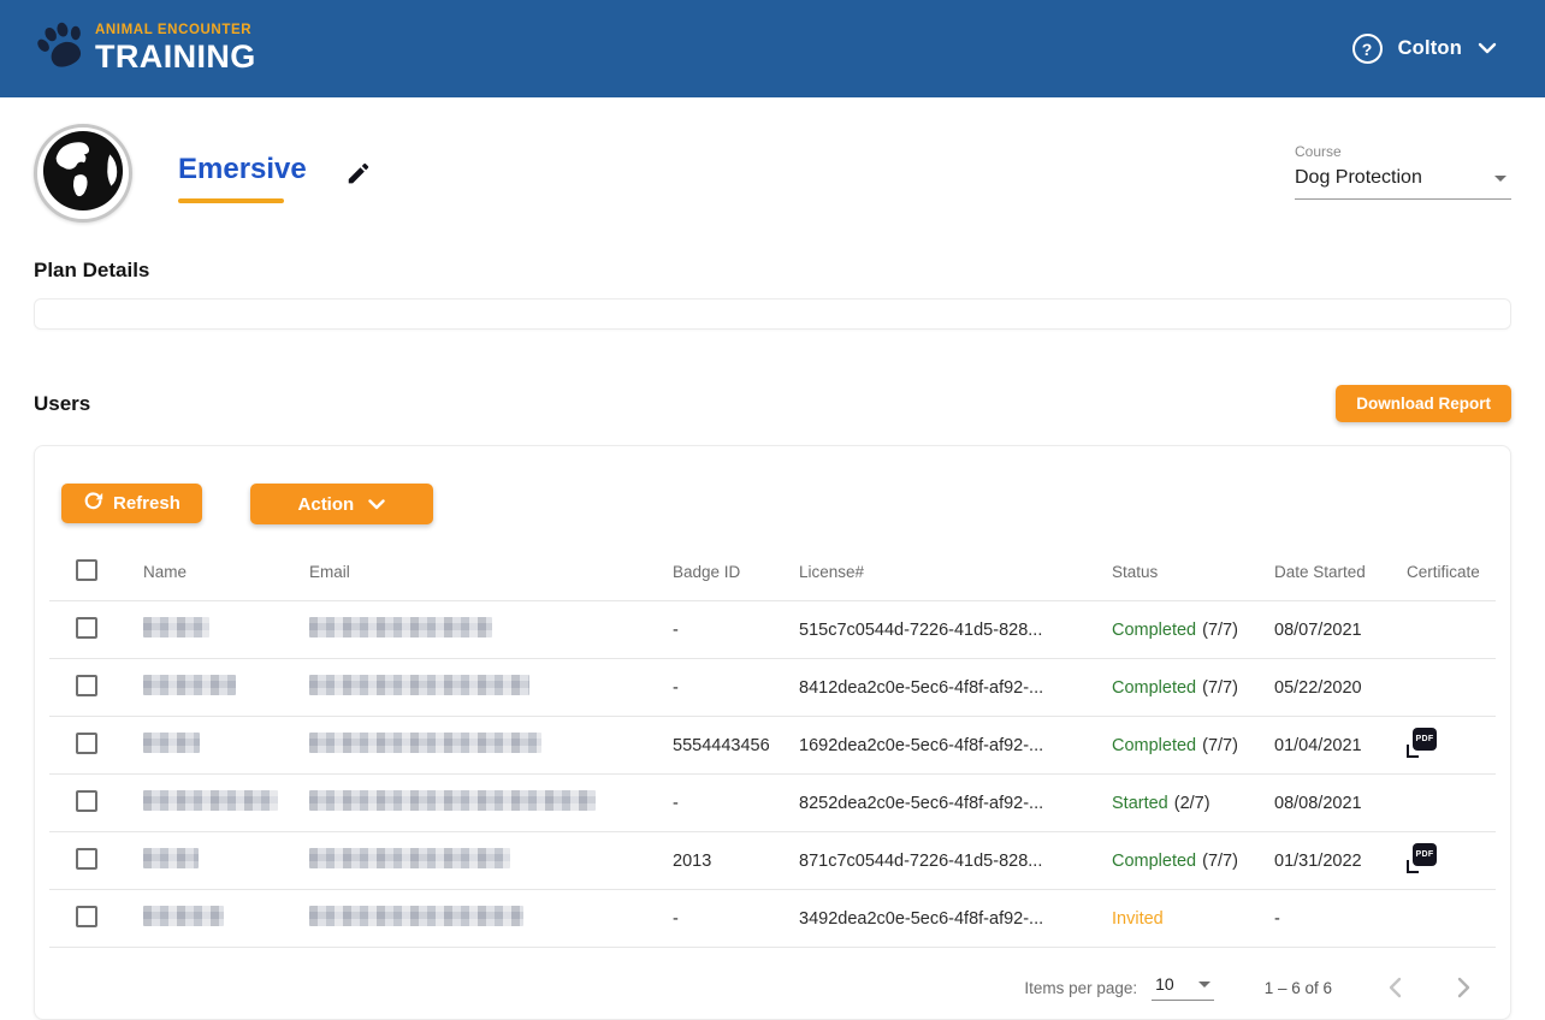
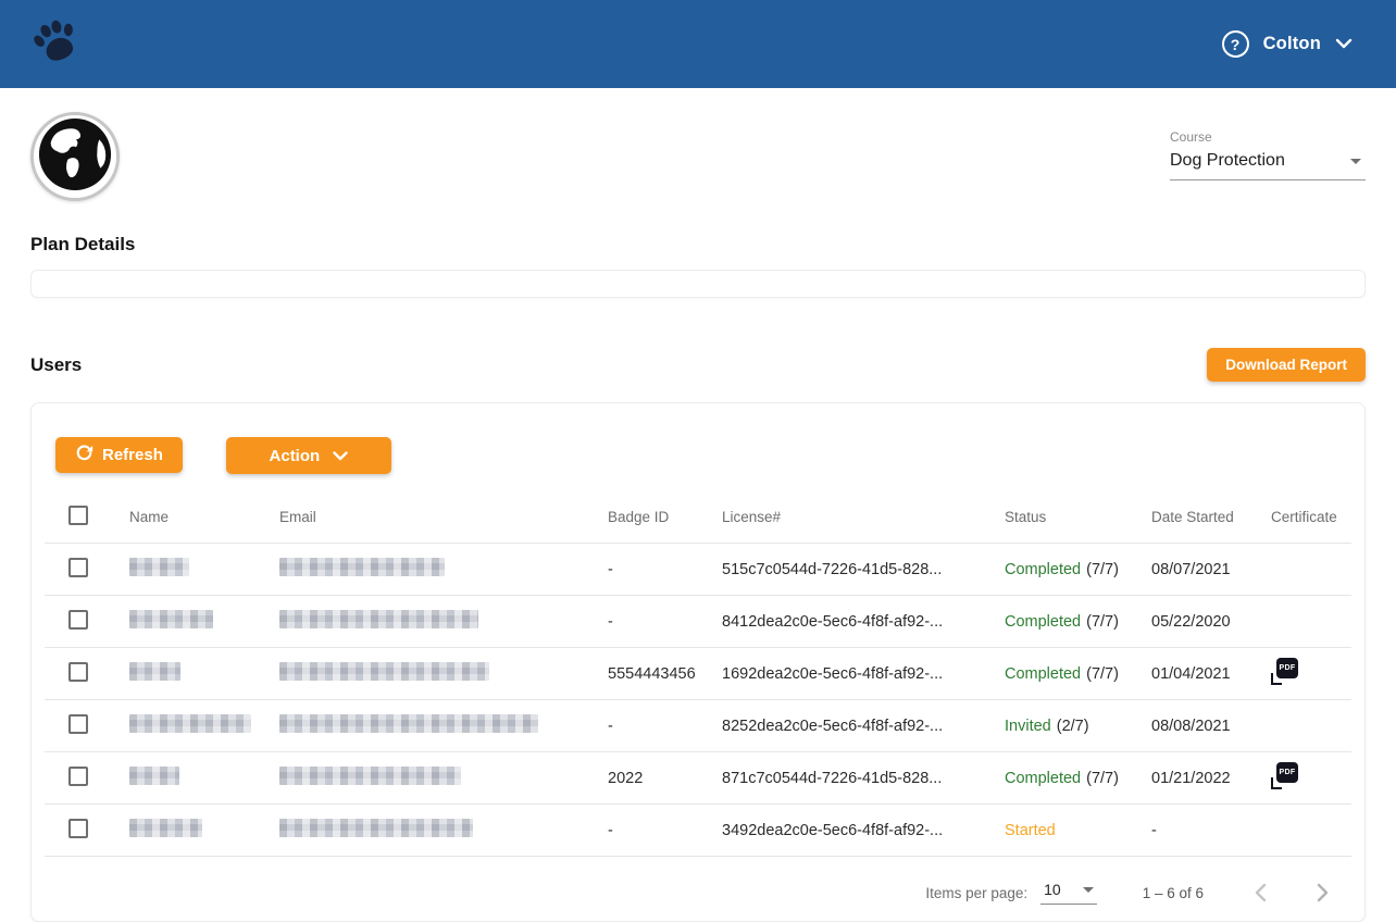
- ANIMAL ENCOUNTER
- TRAINING
  ?
  Colton
- Emersive
  Course
  Dog Protection
  Plan Details
  Users
  Download Report
  Refresh
  Action
  Name
  Email
  Badge ID
  License#
  Status
  Date Started
  Certificate
  -
  515c7c0544d-7226-41d5-828...
  Completed
  (7/7)
  08/07/2021
  -
  8412dea2c0e-5ec6-4f8f-af92-...
  Completed
  (7/7)
  05/22/2020
  5554443456
  1692dea2c0e-5ec6-4f8f-af92-...
  Completed
  (7/7)
  01/04/2021
  -
  8252dea2c0e-5ec6-4f8f-af92-...
- Started
+ Invited
  (2/7)
  08/08/2021
- 2013
+ 2022
  871c7c0544d-7226-41d5-828...
  Completed
  (7/7)
- 01/31/2022
+ 01/21/2022
  -
  3492dea2c0e-5ec6-4f8f-af92-...
- Invited
+ Started
  -
  Items per page:
  10
  1 – 6 of 6
